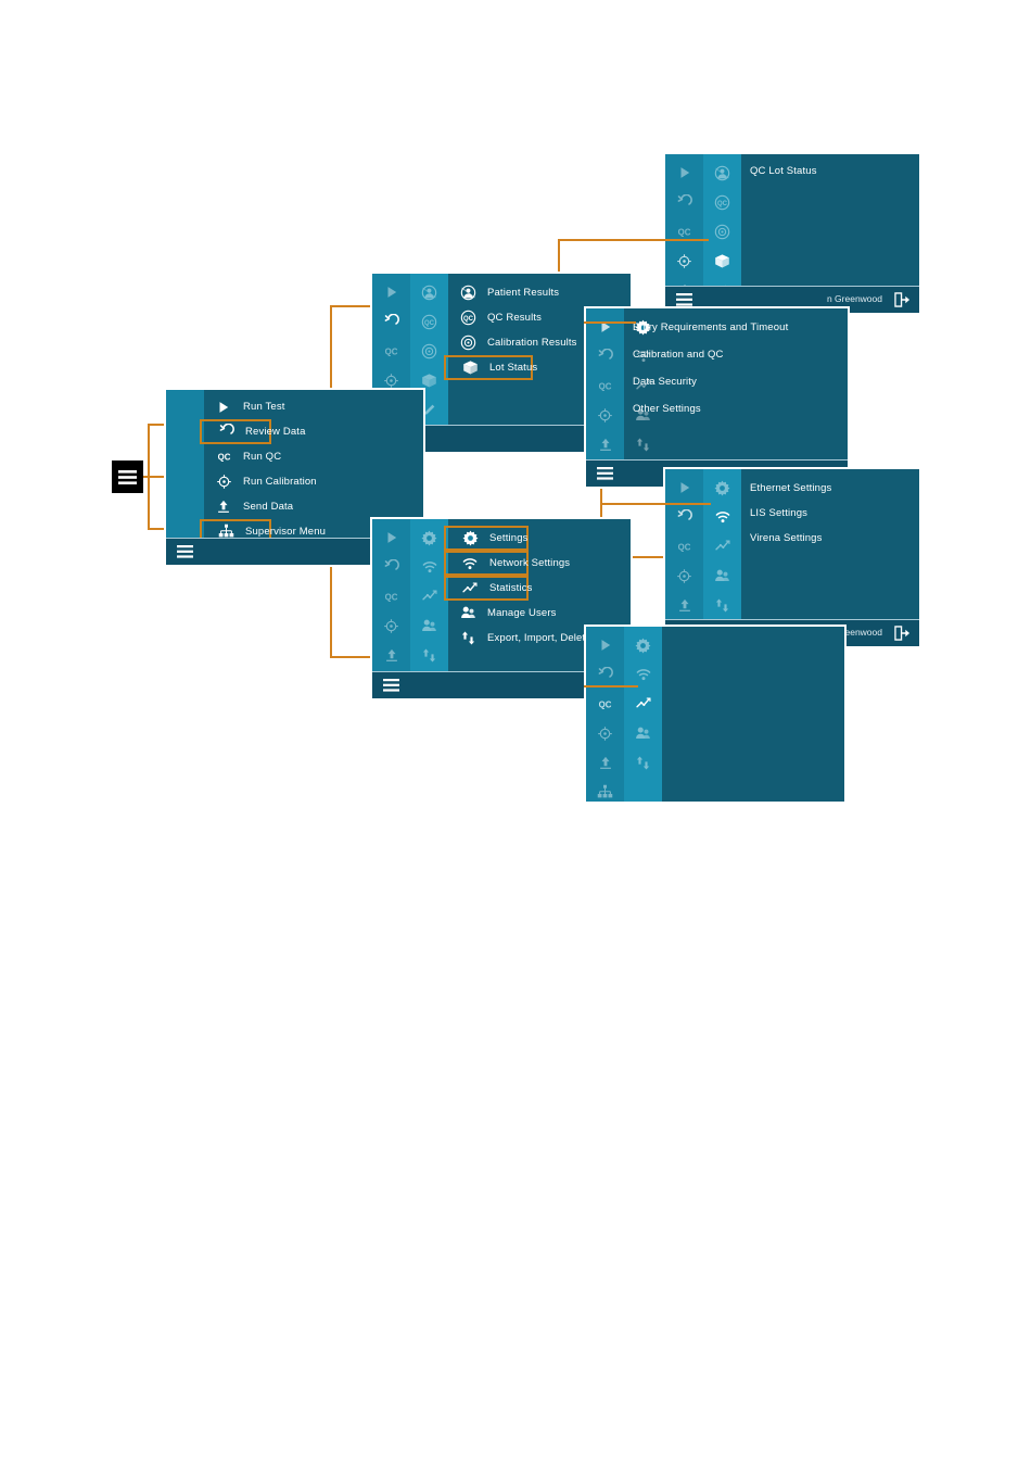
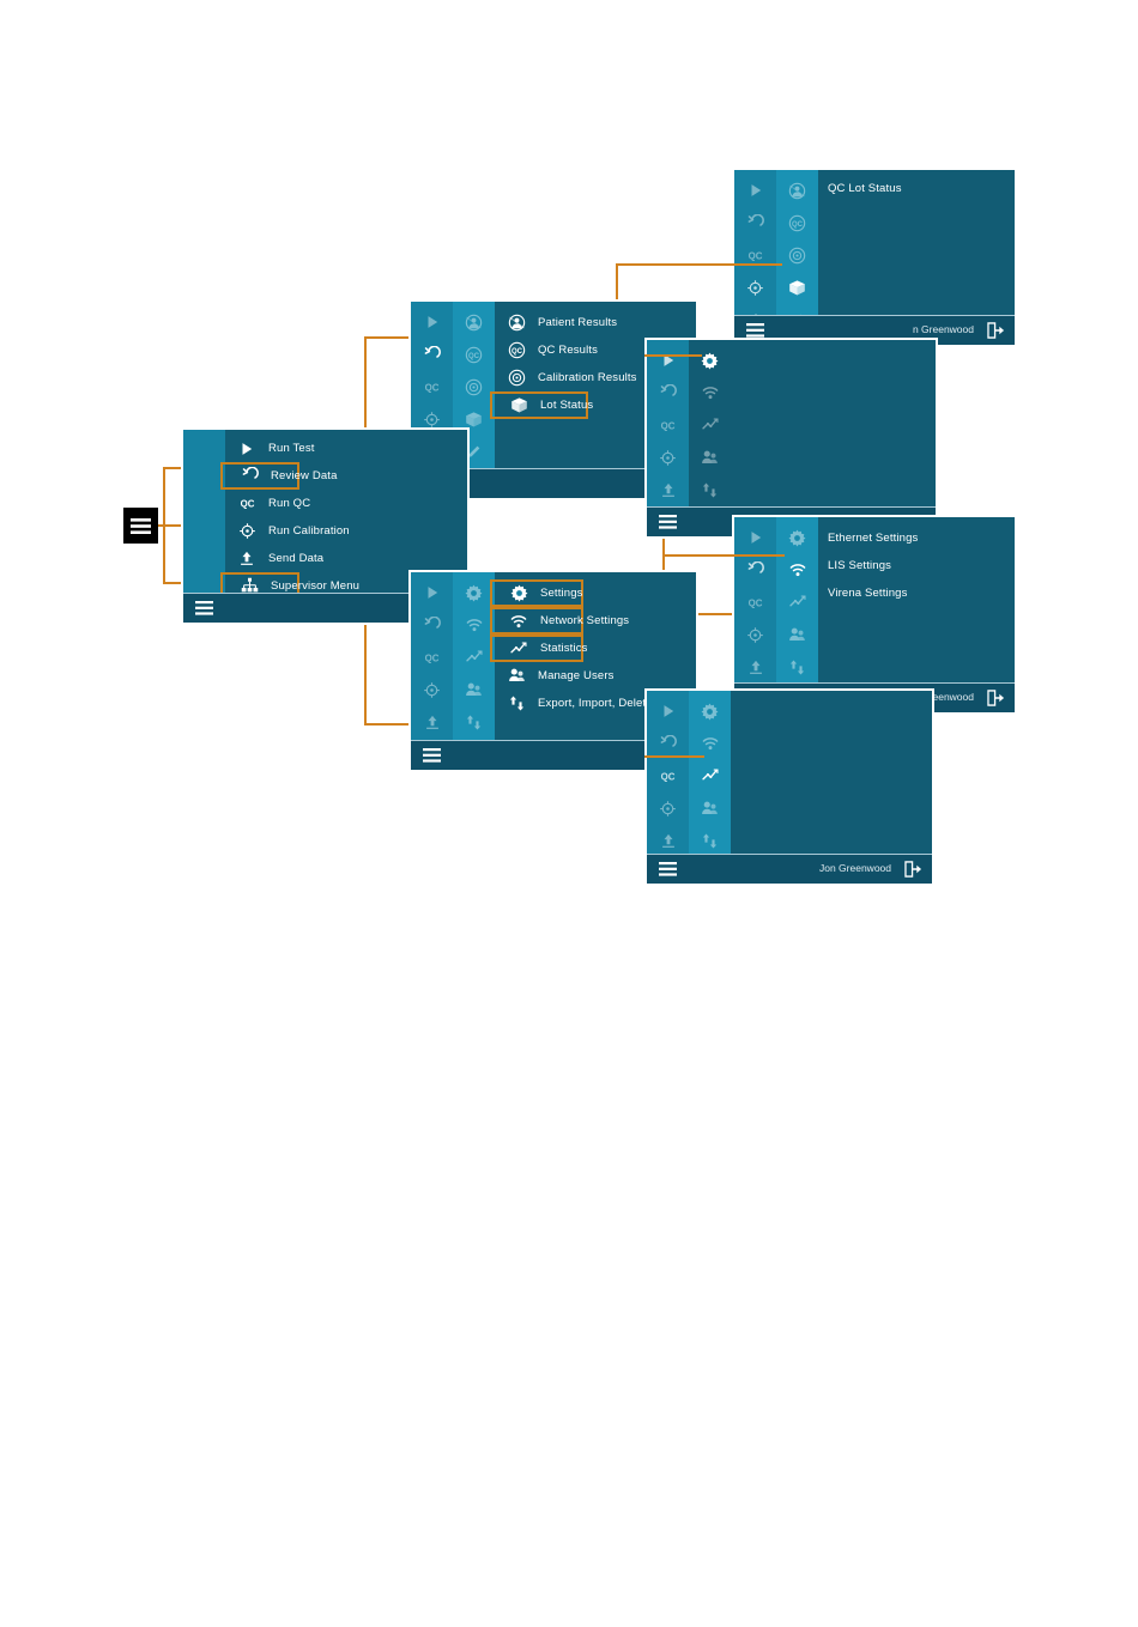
  QC
  QC Lot Status
  n Greenwood
  QC
  Patient Results
  QC Results
  Calibration Results
  Lot Status
  QC
- Entry Requirements and Timeout
- Calibration and QC
- Data Security
- Other Settings
  Run Test
  Review Data
  QC
  Run QC
  Run Calibration
  Send Data
  Supervisor Menu
  QC
  Ethernet Settings
  LIS Settings
  Virena Settings
  eenwood
  QC
  Settings
  Network Settings
  Statistics
  Manage Users
  Export, Import, Dele
  QC
+ Jon Greenwood
